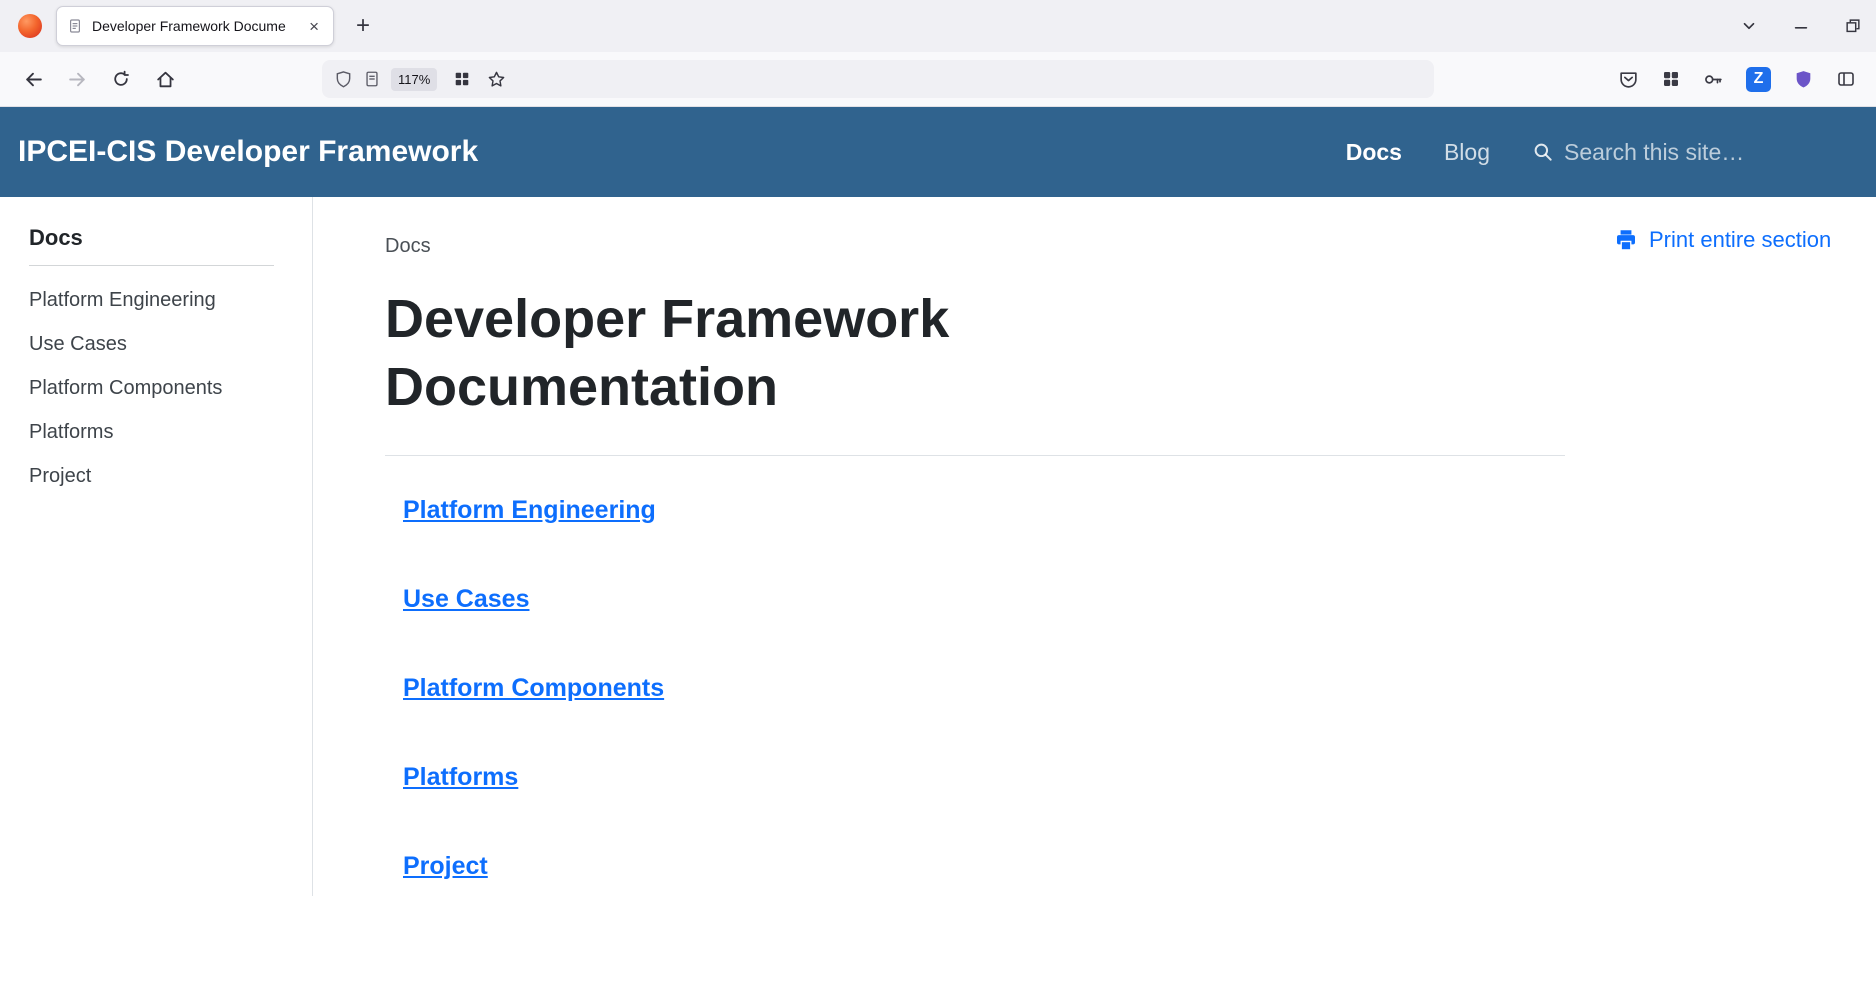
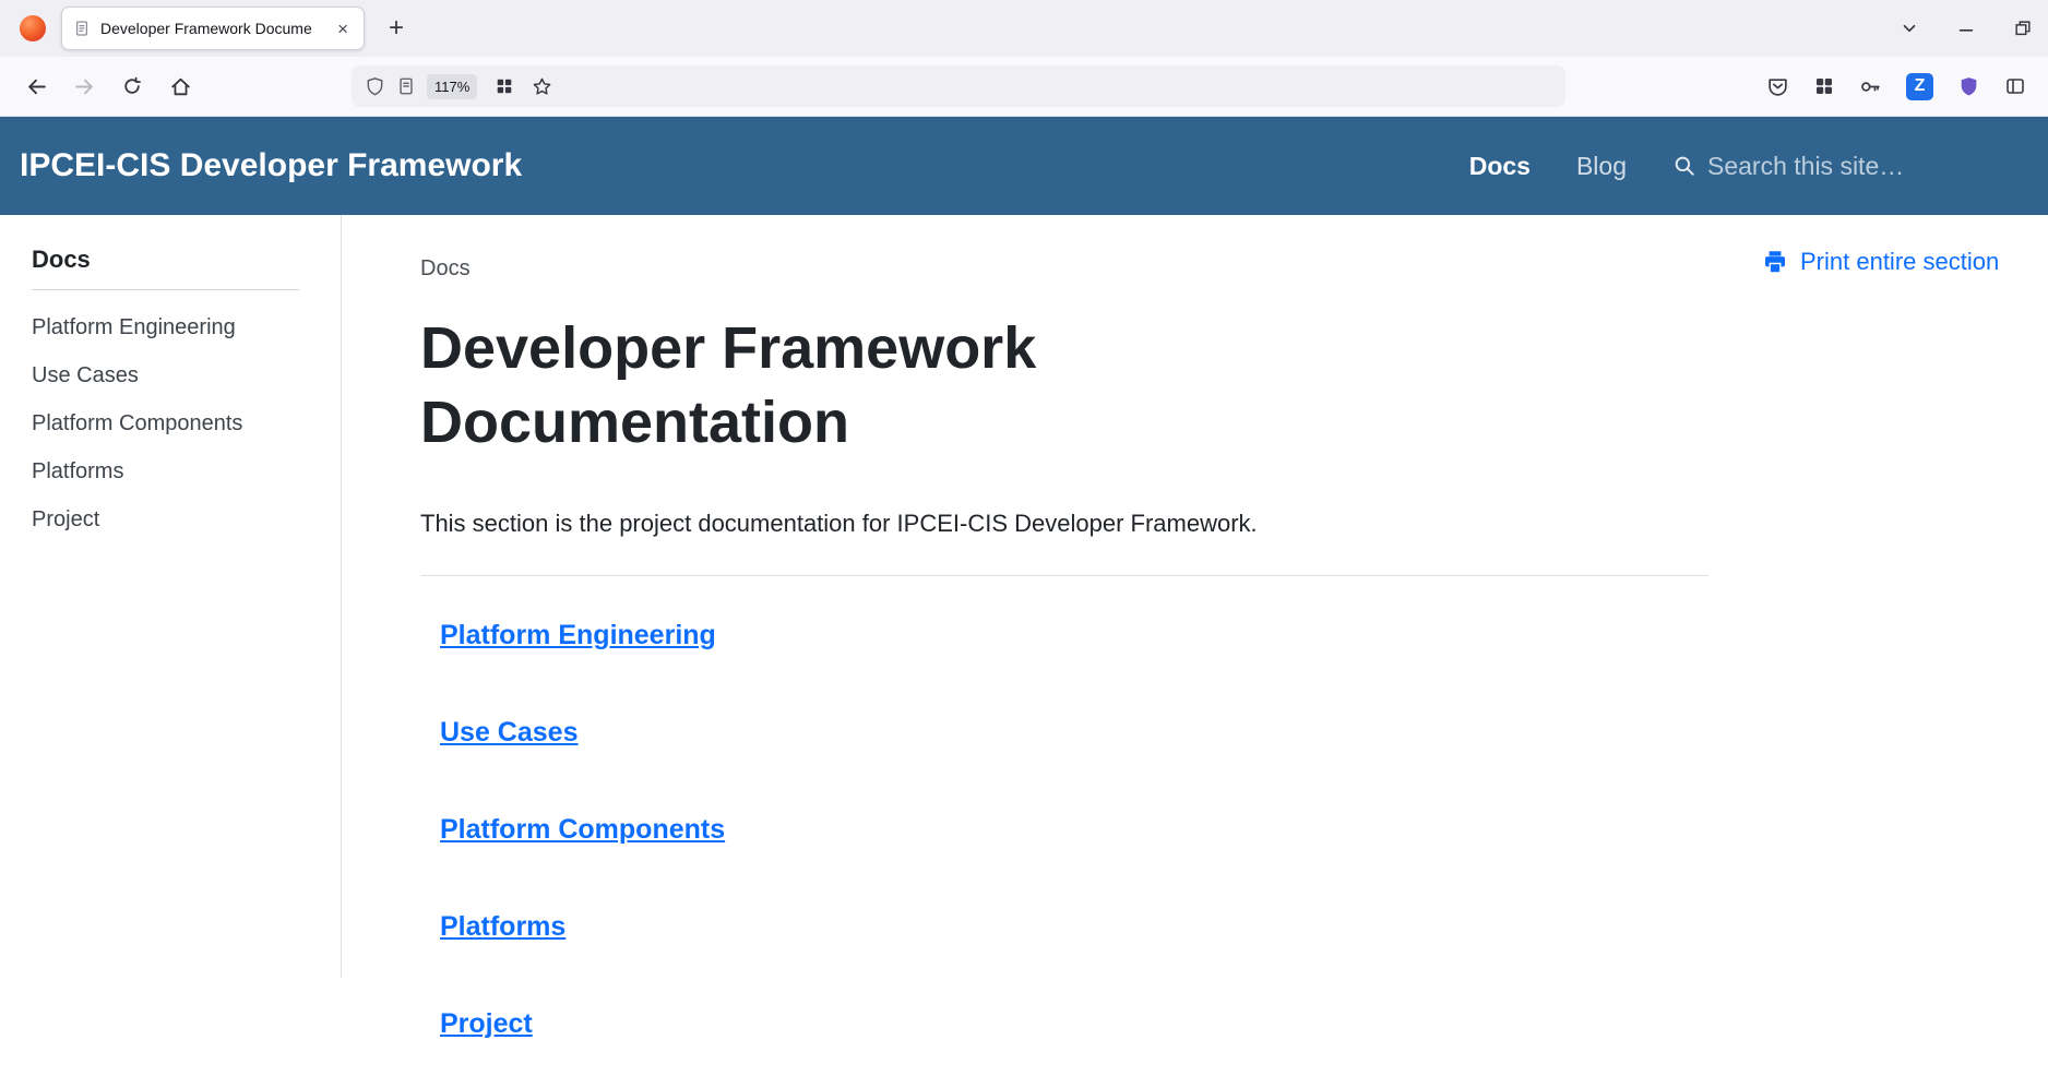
  Developer Framework Docume
  ×
  +
  117%
  Z
  IPCEI-CIS Developer Framework
  Docs
  Blog
  Search this site…
  Docs
  Platform Engineering
  Use Cases
  Platform Components
  Platforms
  Project
  Docs
  Developer Framework Documentation
+ This section is the project documentation for IPCEI-CIS Developer Framework.
  Platform Engineering
  Use Cases
  Platform Components
  Platforms
  Project
  Print entire section
